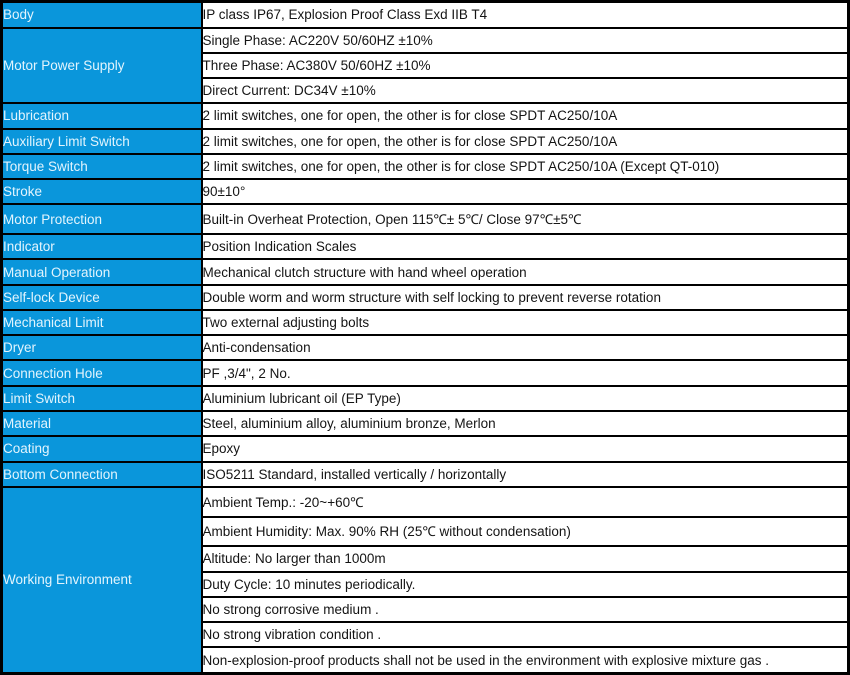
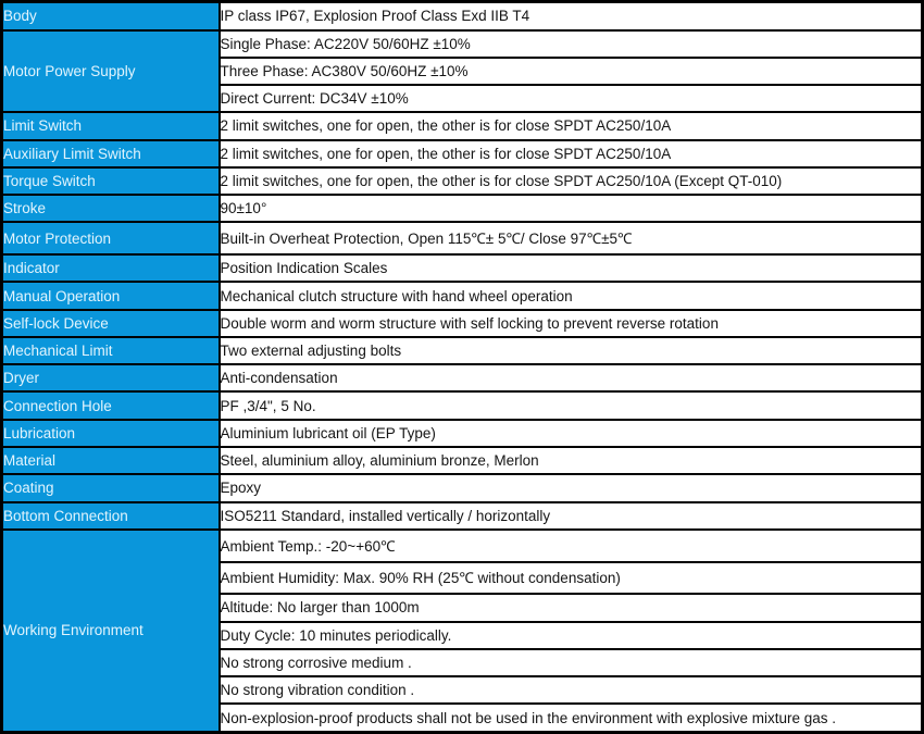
  Body	IP class IP67, Explosion Proof Class Exd IIB T4
  Motor Power Supply	Single Phase: AC220V 50/60HZ ±10%
  Three Phase: AC380V 50/60HZ ±10%
  Direct Current: DC34V ±10%
- Lubrication	2 limit switches, one for open, the other is for close SPDT AC250/10A
+ Limit Switch	2 limit switches, one for open, the other is for close SPDT AC250/10A
  Auxiliary Limit Switch	2 limit switches, one for open, the other is for close SPDT AC250/10A
  Torque Switch	2 limit switches, one for open, the other is for close SPDT AC250/10A (Except QT-010)
  Stroke	90±10°
  Motor Protection	Built-in Overheat Protection, Open 115℃± 5℃/ Close 97℃±5℃
  Indicator	Position Indication Scales
  Manual Operation	Mechanical clutch structure with hand wheel operation
  Self-lock Device	Double worm and worm structure with self locking to prevent reverse rotation
  Mechanical Limit	Two external adjusting bolts
  Dryer	Anti-condensation
- Connection Hole	PF ,3/4", 2 No.
+ Connection Hole	PF ,3/4", 5 No.
- Limit Switch	Aluminium lubricant oil (EP Type)
+ Lubrication	Aluminium lubricant oil (EP Type)
  Material	Steel, aluminium alloy, aluminium bronze, Merlon
  Coating	Epoxy
  Bottom Connection	ISO5211 Standard, installed vertically / horizontally
  Working Environment	Ambient Temp.: -20~+60℃
  Ambient Humidity: Max. 90% RH (25℃ without condensation)
  Altitude: No larger than 1000m
  Duty Cycle: 10 minutes periodically.
  No strong corrosive medium .
  No strong vibration condition .
  Non-explosion-proof products shall not be used in the environment with explosive mixture gas .
